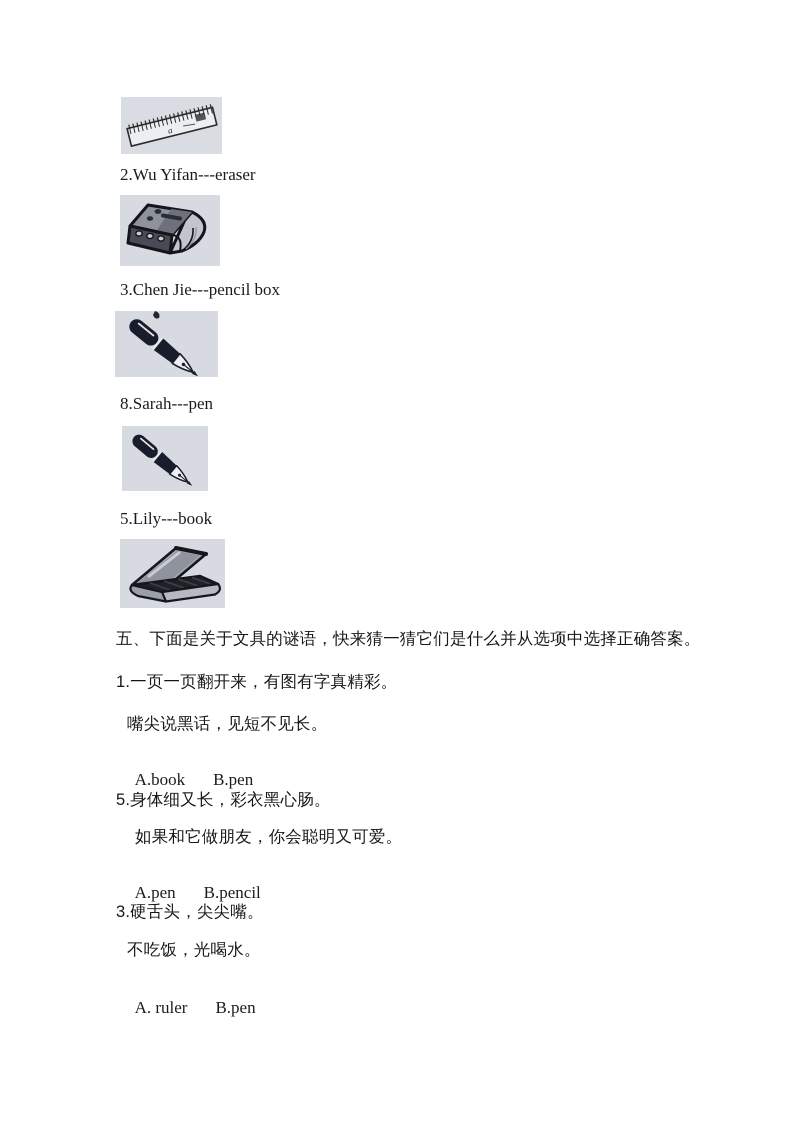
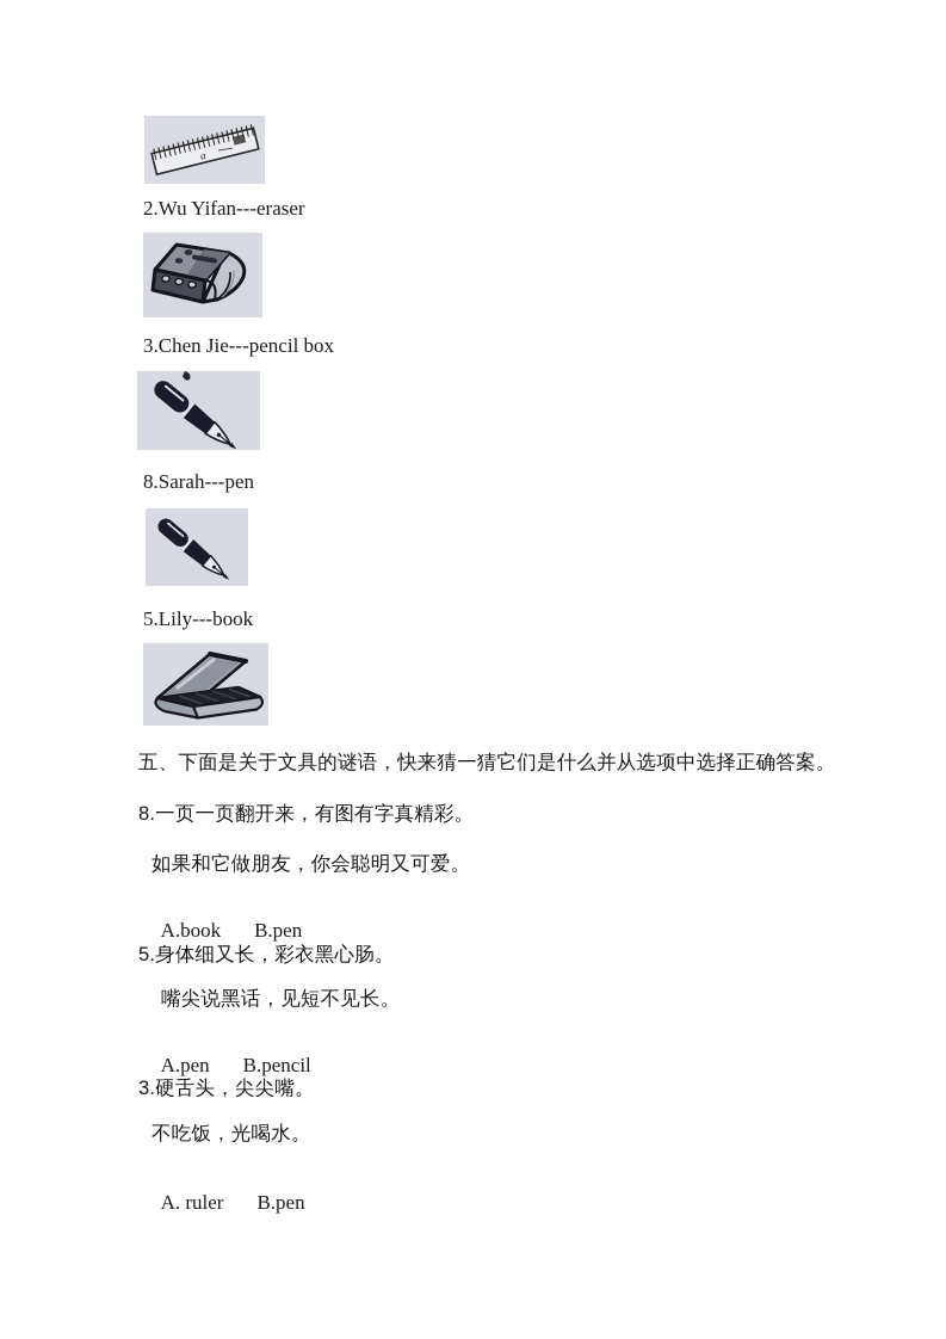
  2.Wu Yifan---eraser
  3.Chen Jie---pencil box
  8.Sarah---pen
  5.Lily---book
  五、下面是关于文具的谜语，快来猜一猜它们是什么并从选项中选择正确答案。
- 1.一页一页翻开来，有图有字真精彩。
+ 8.一页一页翻开来，有图有字真精彩。
- 嘴尖说黑话，见短不见长。
+ 如果和它做朋友，你会聪明又可爱。
  A.book B.pen
  5.身体细又长，彩衣黑心肠。
- 如果和它做朋友，你会聪明又可爱。
+ 嘴尖说黑话，见短不见长。
  A.pen B.pencil
  3.硬舌头，尖尖嘴。
  不吃饭，光喝水。
  A. ruler B.pen
